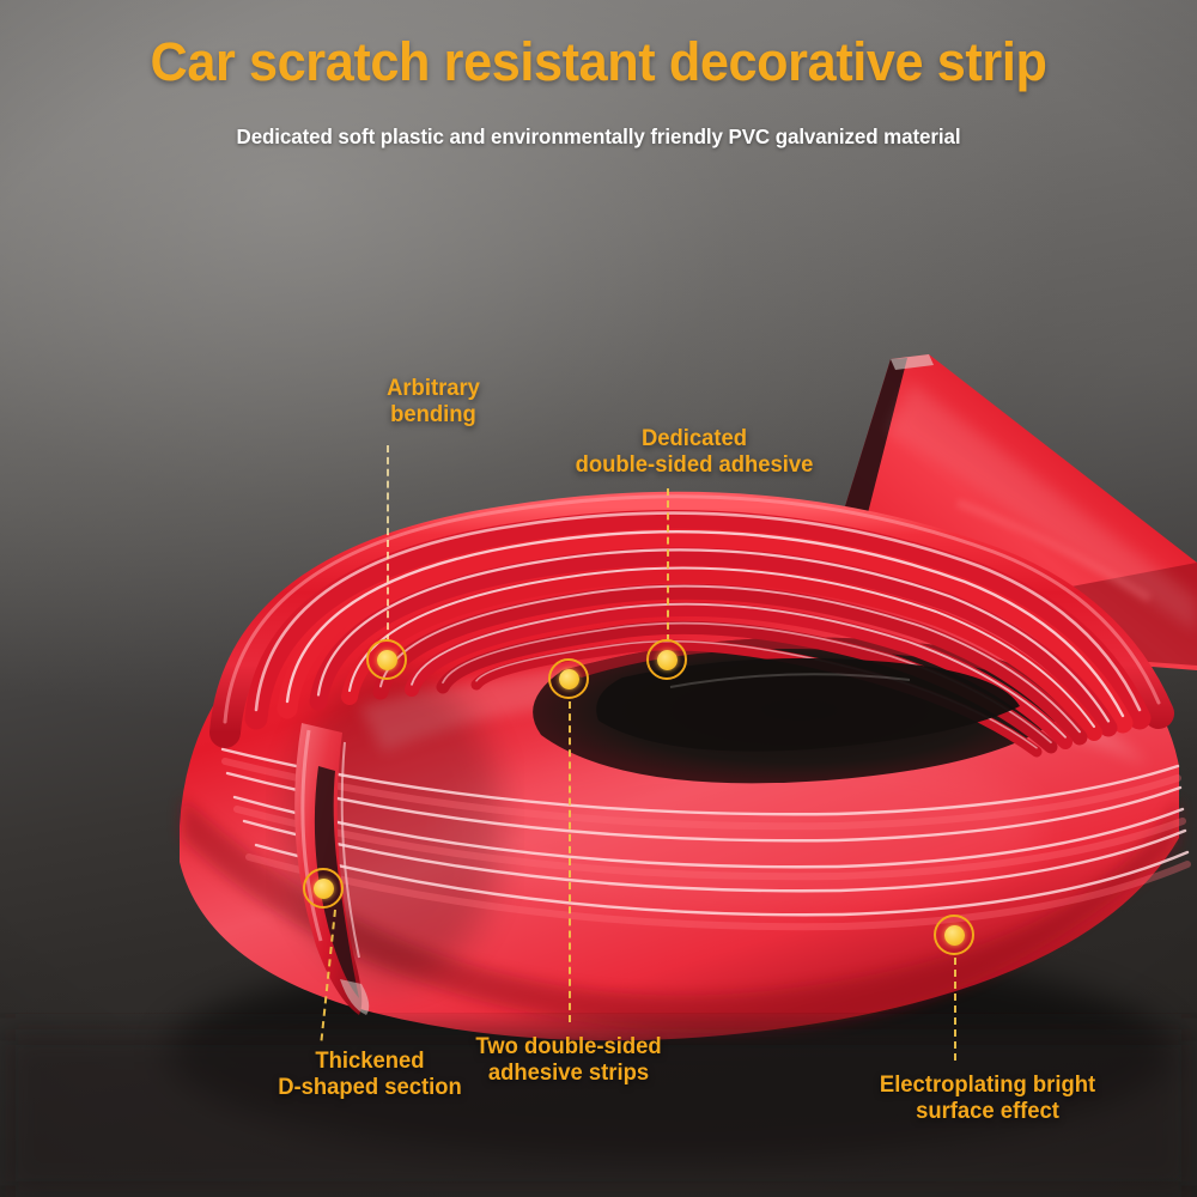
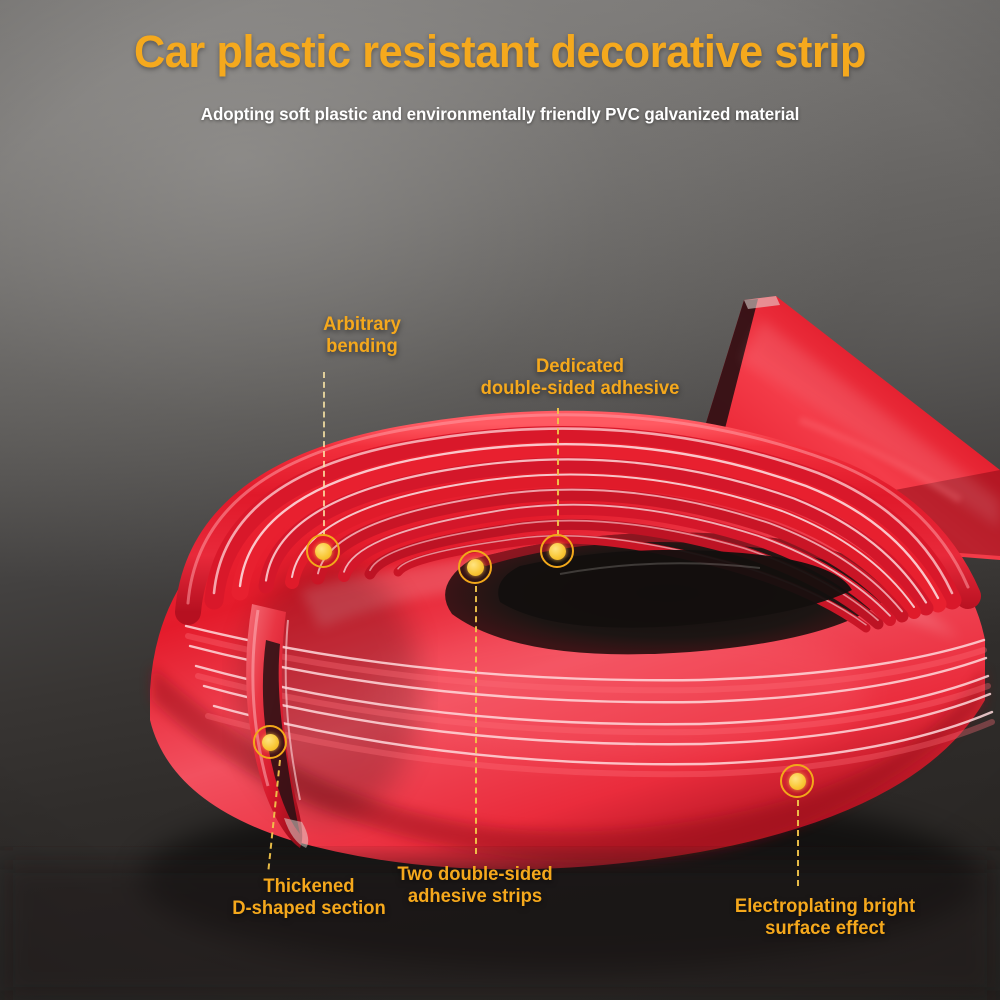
- Car scratch resistant decorative strip
+ Car plastic resistant decorative strip
- Dedicated soft plastic and environmentally friendly PVC galvanized material
+ Adopting soft plastic and environmentally friendly PVC galvanized material
  Arbitrary
  bending
  Dedicated
  double-sided adhesive
  Thickened
  D-shaped section
  Two double-sided
  adhesive strips
  Electroplating bright
  surface effect
